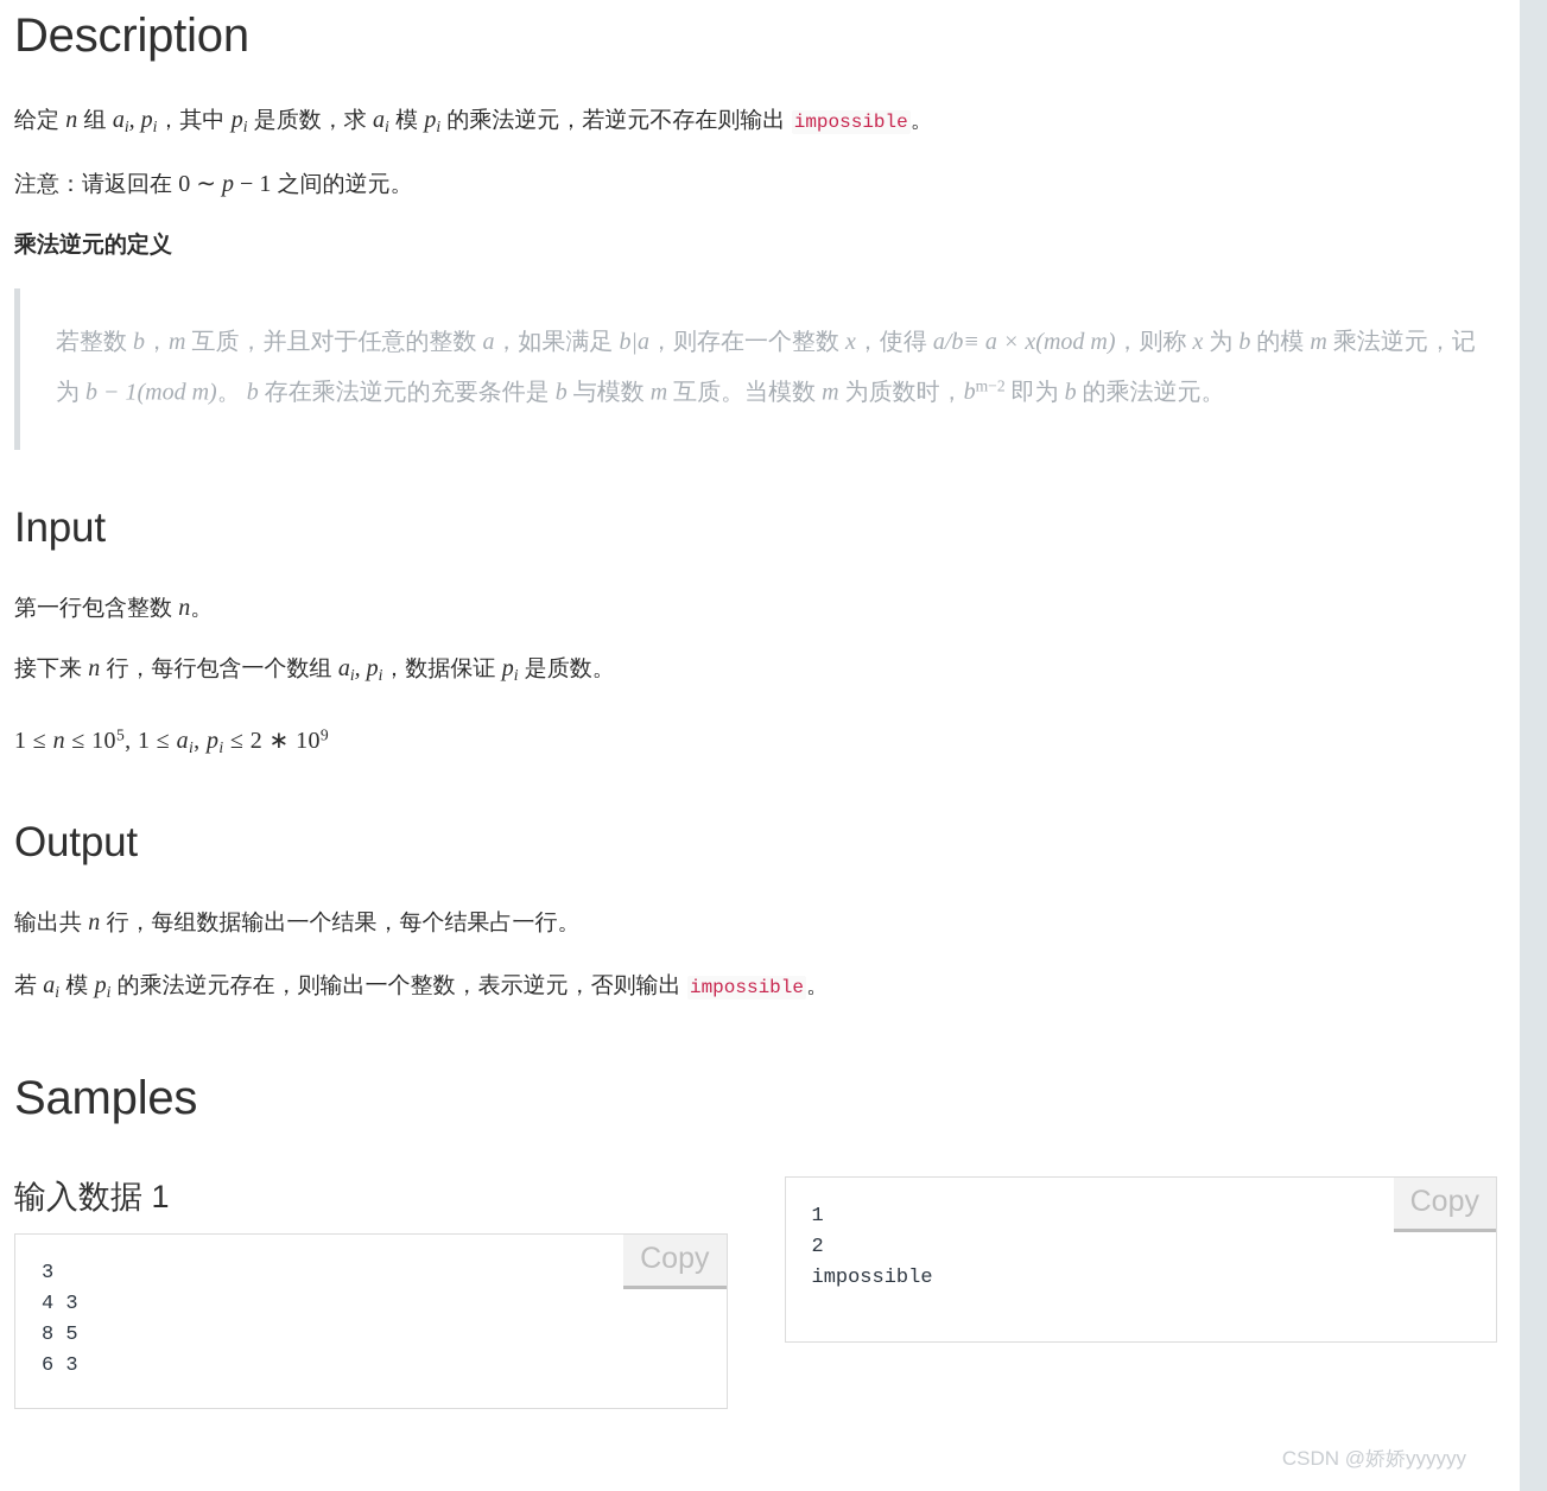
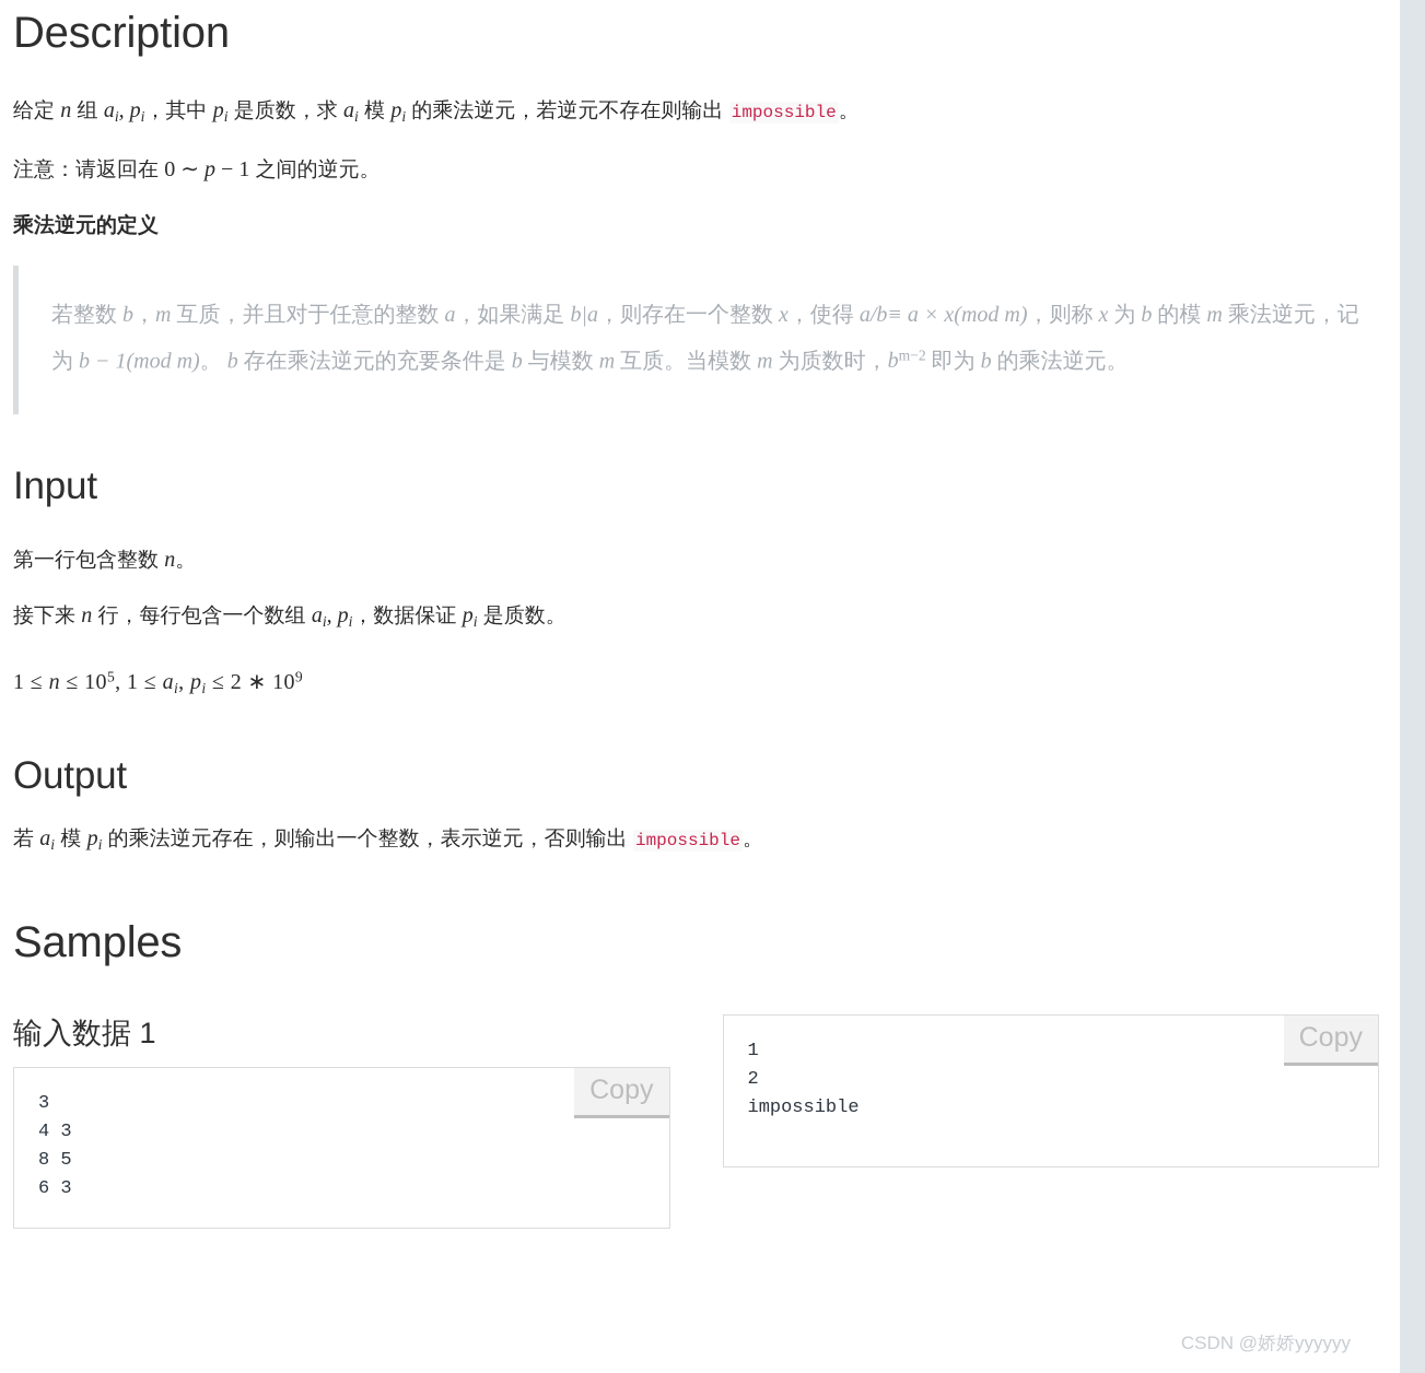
  Description
  给定 n 组 ai, pi，其中 pi 是质数，求 ai 模 pi 的乘法逆元，若逆元不存在则输出 impossible。
  注意：请返回在 0 ∼ p − 1 之间的逆元。
  乘法逆元的定义
  若整数 b，m 互质，并且对于任意的整数 a，如果满足 b|a，则存在一个整数 x，使得 a/b≡ a × x(mod m)，则称 x 为 b 的模 m 乘法逆元，记为 b − 1(mod m)。 b 存在乘法逆元的充要条件是 b 与模数 m 互质。当模数 m 为质数时，bm−2 即为 b 的乘法逆元。
  Input
  第一行包含整数 n。
  接下来 n 行，每行包含一个数组 ai, pi，数据保证 pi 是质数。
  1 ≤ n ≤ 105, 1 ≤ ai, pi ≤ 2 ∗ 109
  Output
- 输出共 n 行，每组数据输出一个结果，每个结果占一行。
  若 ai 模 pi 的乘法逆元存在，则输出一个整数，表示逆元，否则输出 impossible。
  Samples
  输入数据 1
  Copy
  3
  4 3
  8 5
  6 3
  Copy
  1
  2
  impossible
  CSDN @娇娇yyyyyy
